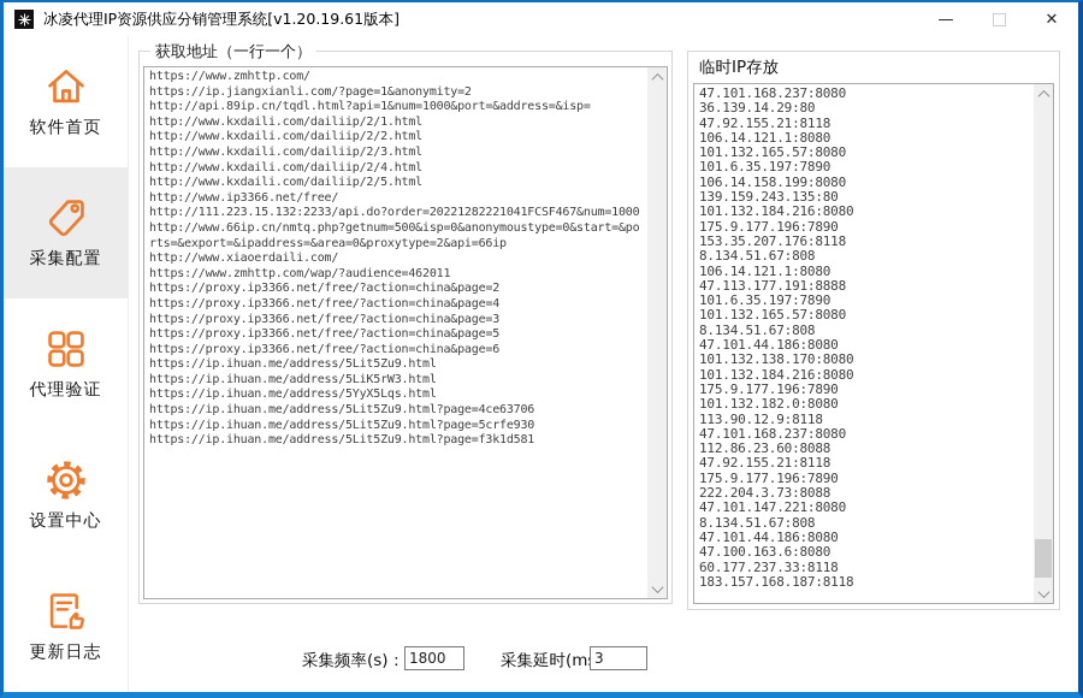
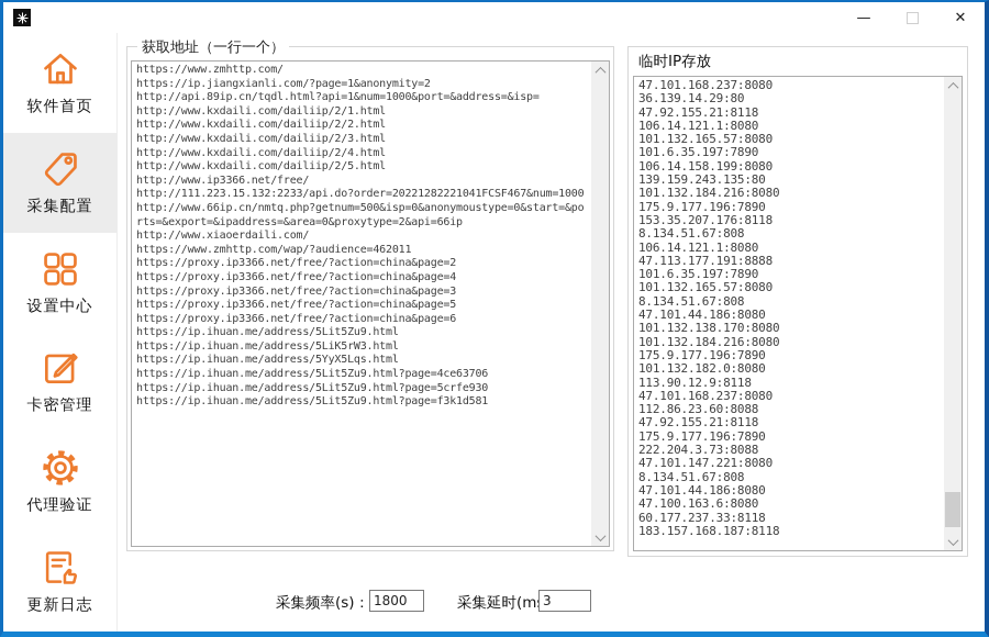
- 冰凌代理IP资源供应分销管理系统[v1.20.19.61版本]
  —
  ✕
  软件首页
  采集配置
- 代理验证
+ 设置中心
+ 卡密管理
- 设置中心
+ 代理验证
  更新日志
  获取地址（一行一个）
  https://www.zmhttp.com/
  https://ip.jiangxianli.com/?page=1&anonymity=2
  http://api.89ip.cn/tqdl.html?api=1&num=1000&port=&address=&isp=
  http://www.kxdaili.com/dailiip/2/1.html
  http://www.kxdaili.com/dailiip/2/2.html
  http://www.kxdaili.com/dailiip/2/3.html
  http://www.kxdaili.com/dailiip/2/4.html
  http://www.kxdaili.com/dailiip/2/5.html
  http://www.ip3366.net/free/
  http://111.223.15.132:2233/api.do?order=20221282221041FCSF467&num=1000
  http://www.66ip.cn/nmtq.php?getnum=500&isp=0&anonymoustype=0&start=&ports=&export=&ipaddress=&area=0&proxytype=2&api=66ip
  http://www.xiaoerdaili.com/
  https://www.zmhttp.com/wap/?audience=462011
  https://proxy.ip3366.net/free/?action=china&page=2
  https://proxy.ip3366.net/free/?action=china&page=4
  https://proxy.ip3366.net/free/?action=china&page=3
  https://proxy.ip3366.net/free/?action=china&page=5
  https://proxy.ip3366.net/free/?action=china&page=6
  https://ip.ihuan.me/address/5Lit5Zu9.html
  https://ip.ihuan.me/address/5LiK5rW3.html
  https://ip.ihuan.me/address/5YyX5Lqs.html
  https://ip.ihuan.me/address/5Lit5Zu9.html?page=4ce63706
  https://ip.ihuan.me/address/5Lit5Zu9.html?page=5crfe930
  https://ip.ihuan.me/address/5Lit5Zu9.html?page=f3k1d581
  临时IP存放
  47.101.168.237:8080
  36.139.14.29:80
  47.92.155.21:8118
  106.14.121.1:8080
  101.132.165.57:8080
  101.6.35.197:7890
  106.14.158.199:8080
  139.159.243.135:80
  101.132.184.216:8080
  175.9.177.196:7890
  153.35.207.176:8118
  8.134.51.67:808
  106.14.121.1:8080
  47.113.177.191:8888
  101.6.35.197:7890
  101.132.165.57:8080
  8.134.51.67:808
  47.101.44.186:8080
  101.132.138.170:8080
  101.132.184.216:8080
  175.9.177.196:7890
  101.132.182.0:8080
  113.90.12.9:8118
  47.101.168.237:8080
  112.86.23.60:8088
  47.92.155.21:8118
  175.9.177.196:7890
  222.204.3.73:8088
  47.101.147.221:8080
  8.134.51.67:808
  47.101.44.186:8080
  47.100.163.6:8080
  60.177.237.33:8118
  183.157.168.187:8118
  采集频率(s)：
  1800
  3
